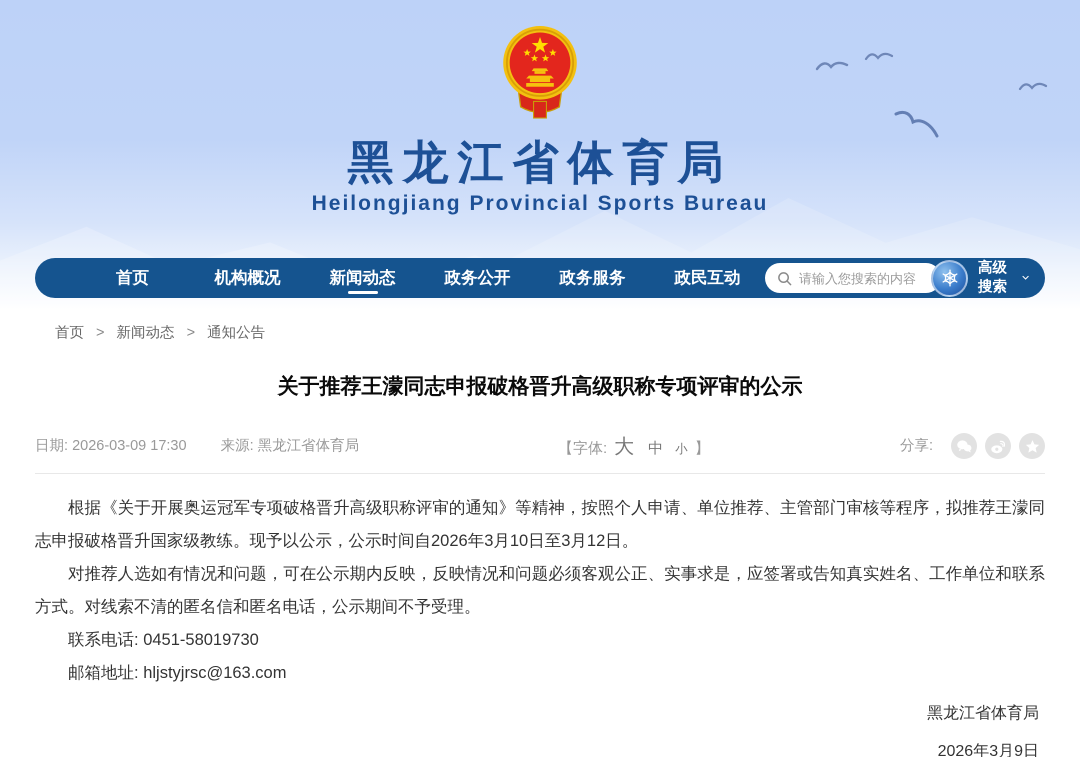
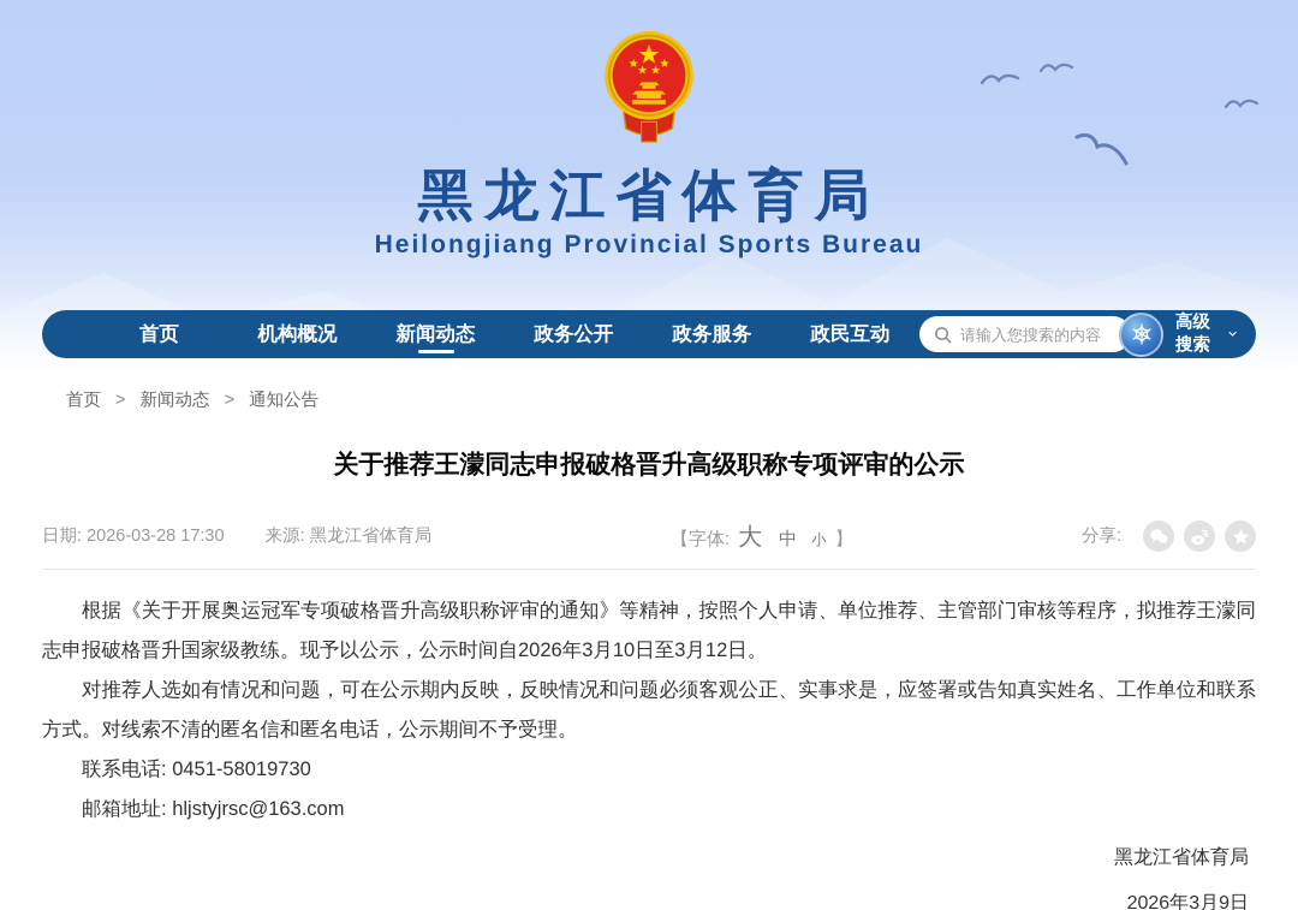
  黑龙江省体育局
  Heilongjiang Provincial Sports Bureau
  首页
  机构概况
  新闻动态
  政务公开
  政务服务
  政民互动
  请输入您搜索的内容
  高级搜索
  首页 > 新闻动态 > 通知公告
  关于推荐王濛同志申报破格晋升高级职称专项评审的公示
- 日期: 2026-03-09 17:30
+ 日期: 2026-03-28 17:30
  来源: 黑龙江省体育局
  【字体:
  大
  中
  小
  】
  分享:
  根据《关于开展奥运冠军专项破格晋升高级职称评审的通知》等精神，按照个人申请、单位推荐、主管部门审核等程序，拟推荐王濛同志申报破格晋升国家级教练。现予以公示，公示时间自2026年3月10日至3月12日。
  对推荐人选如有情况和问题，可在公示期内反映，反映情况和问题必须客观公正、实事求是，应签署或告知真实姓名、工作单位和联系方式。对线索不清的匿名信和匿名电话，公示期间不予受理。
  联系电话: 0451-58019730
  邮箱地址: hljstyjrsc@163.com
  黑龙江省体育局
  2026年3月9日
